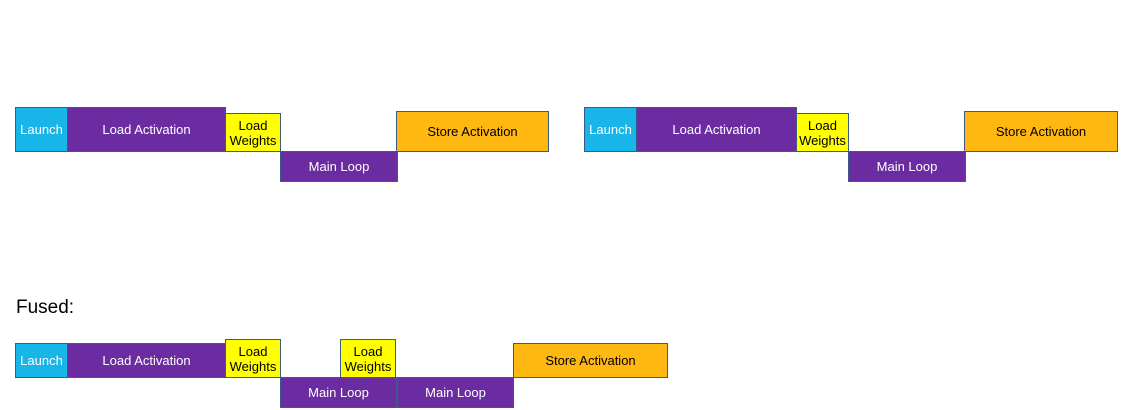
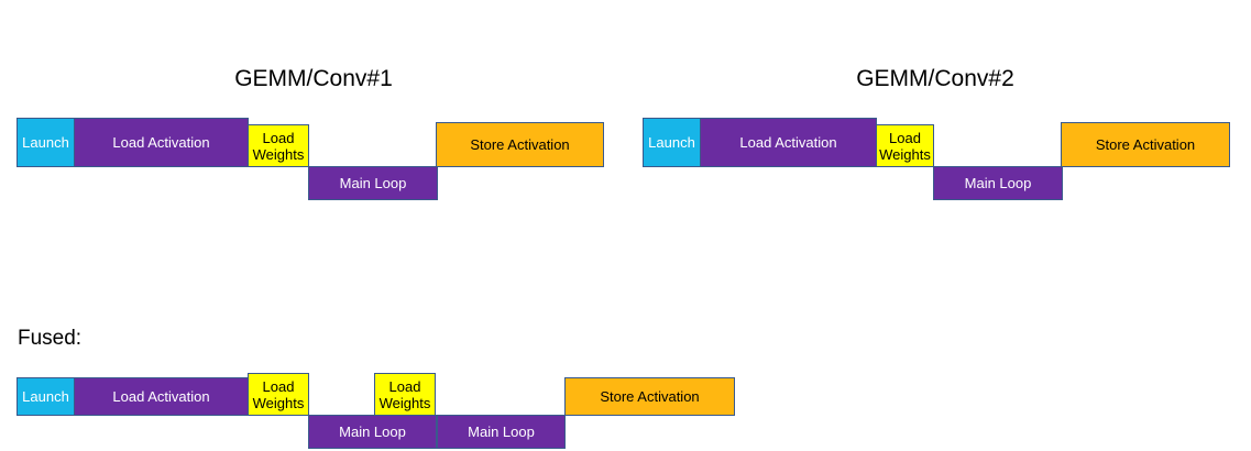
+ GEMM/Conv#1
+ GEMM/Conv#2
  Launch
  Load Activation
  Load
  Weights
  Store Activation
  Main Loop
  Launch
  Load Activation
  Load
  Weights
  Store Activation
  Main Loop
  Fused:
  Launch
  Load Activation
  Load
  Weights
  Load
  Weights
  Store Activation
  Main Loop
  Main Loop
